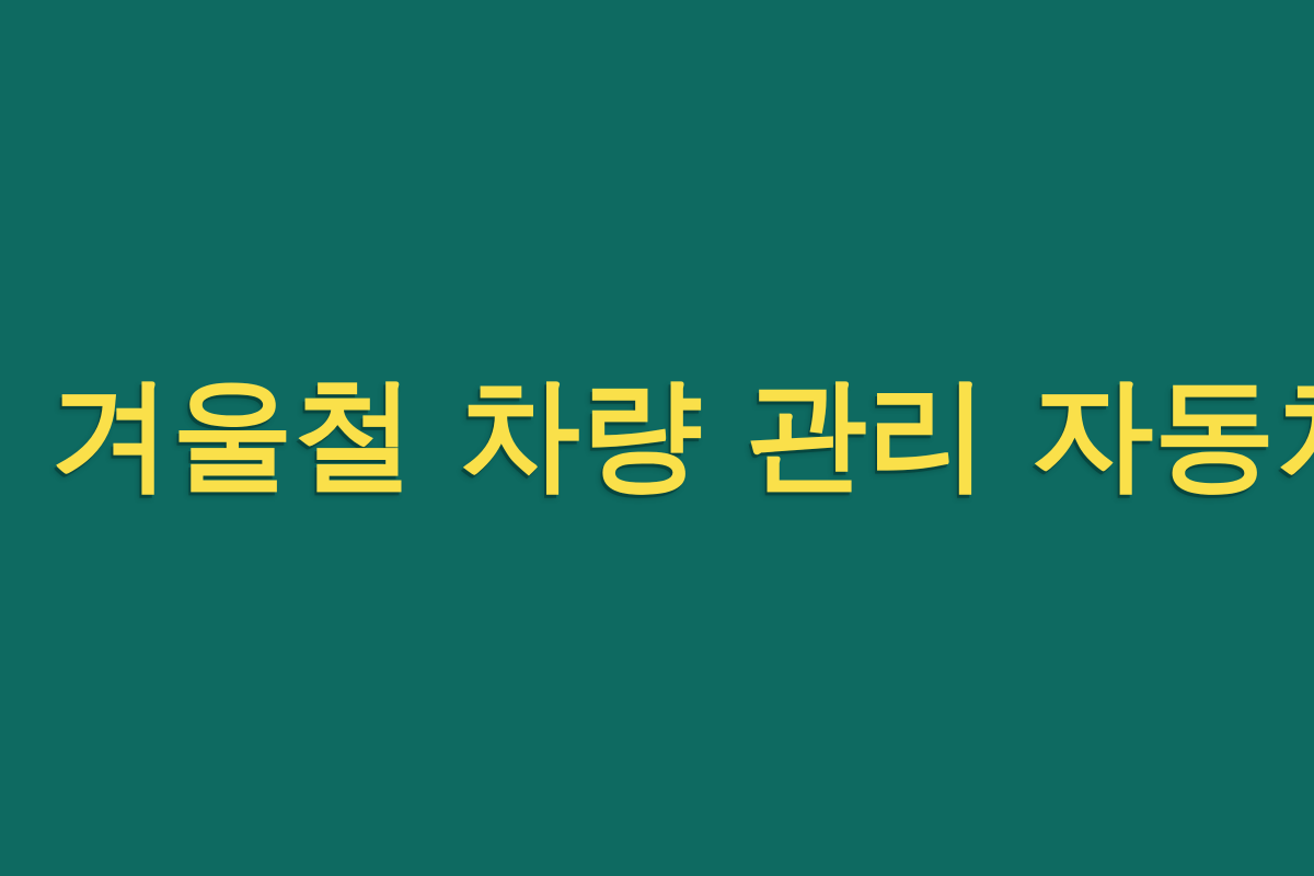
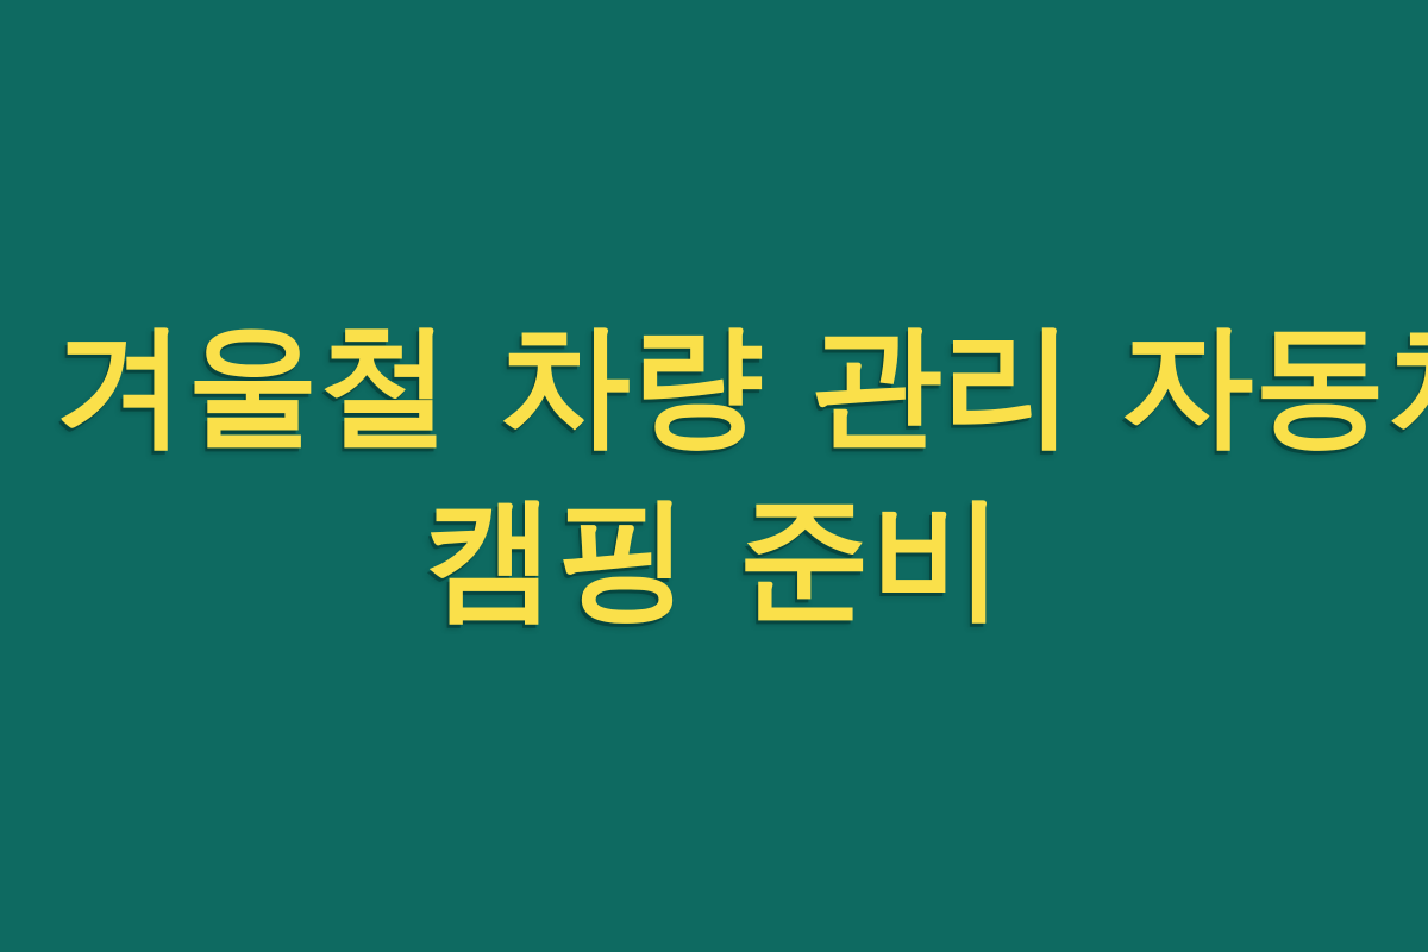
  겨울철 차량 관리 자동
+ 캠핑 준비
